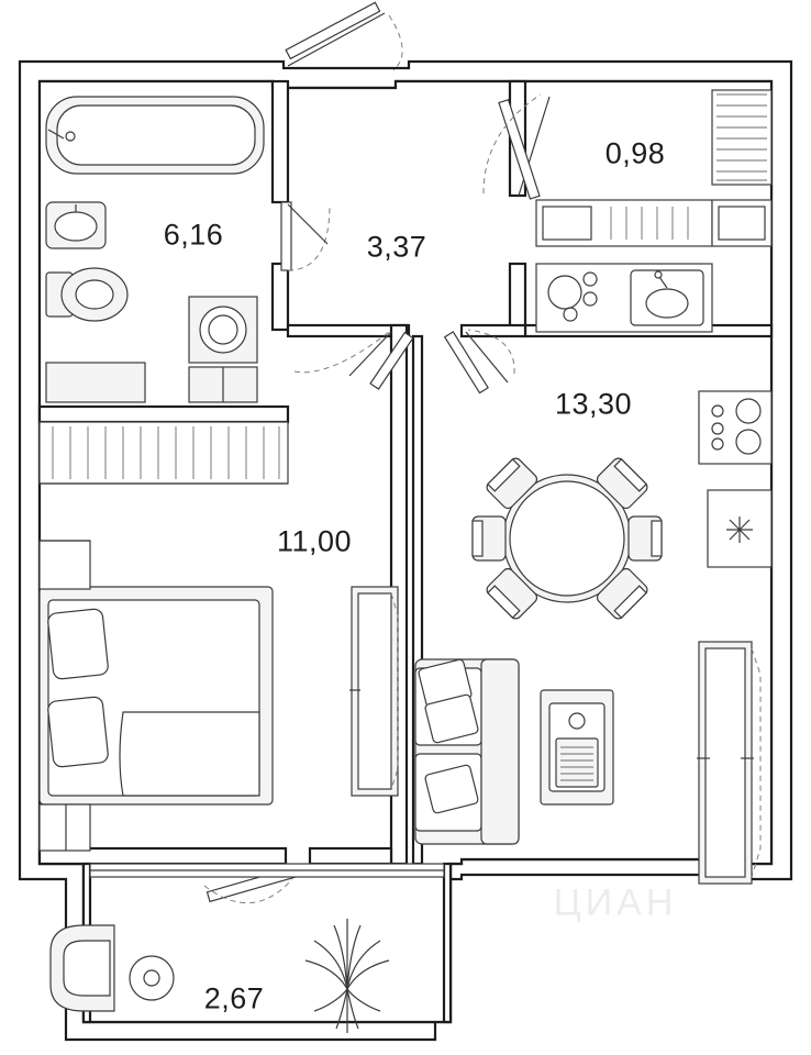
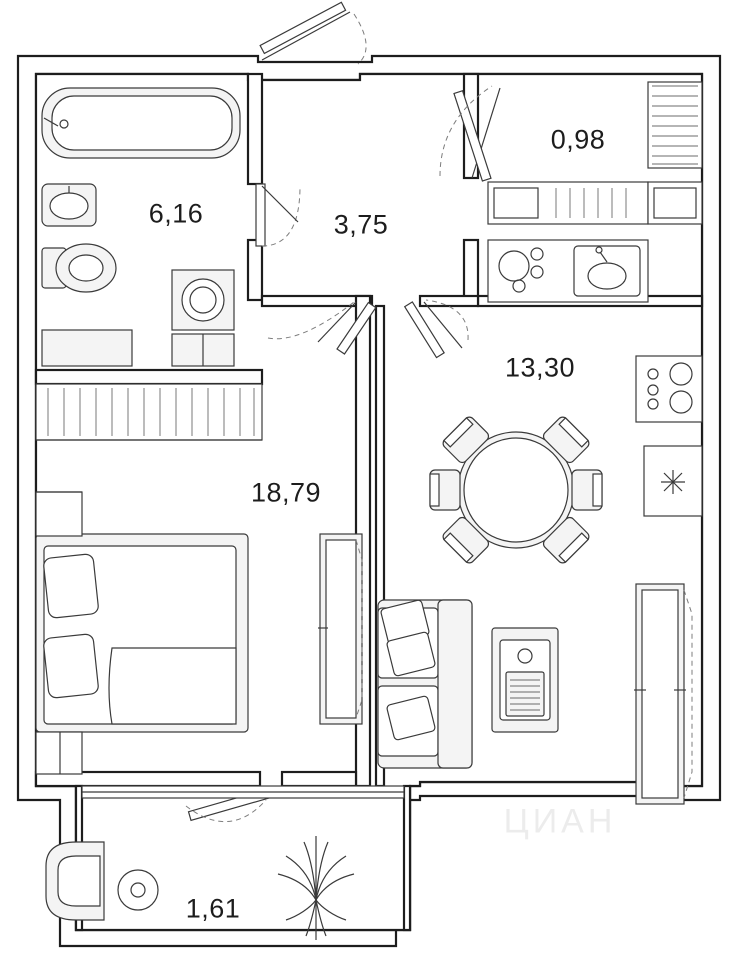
  6,16
- 3,37
+ 3,75
  0,98
  13,30
- 11,00
+ 18,79
- 2,67
+ 1,61
